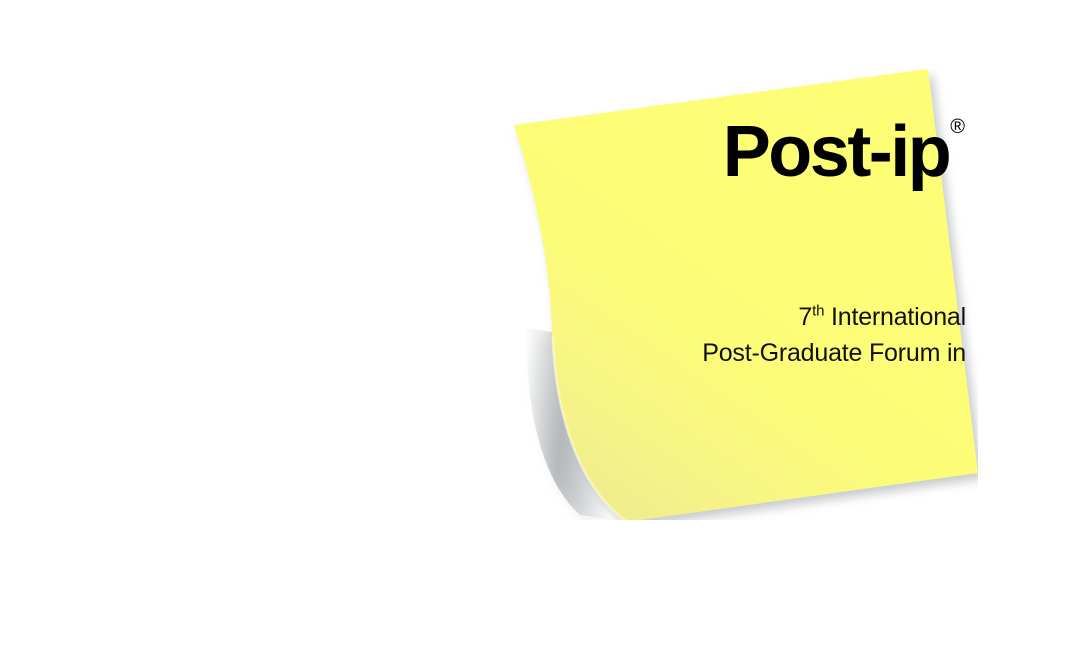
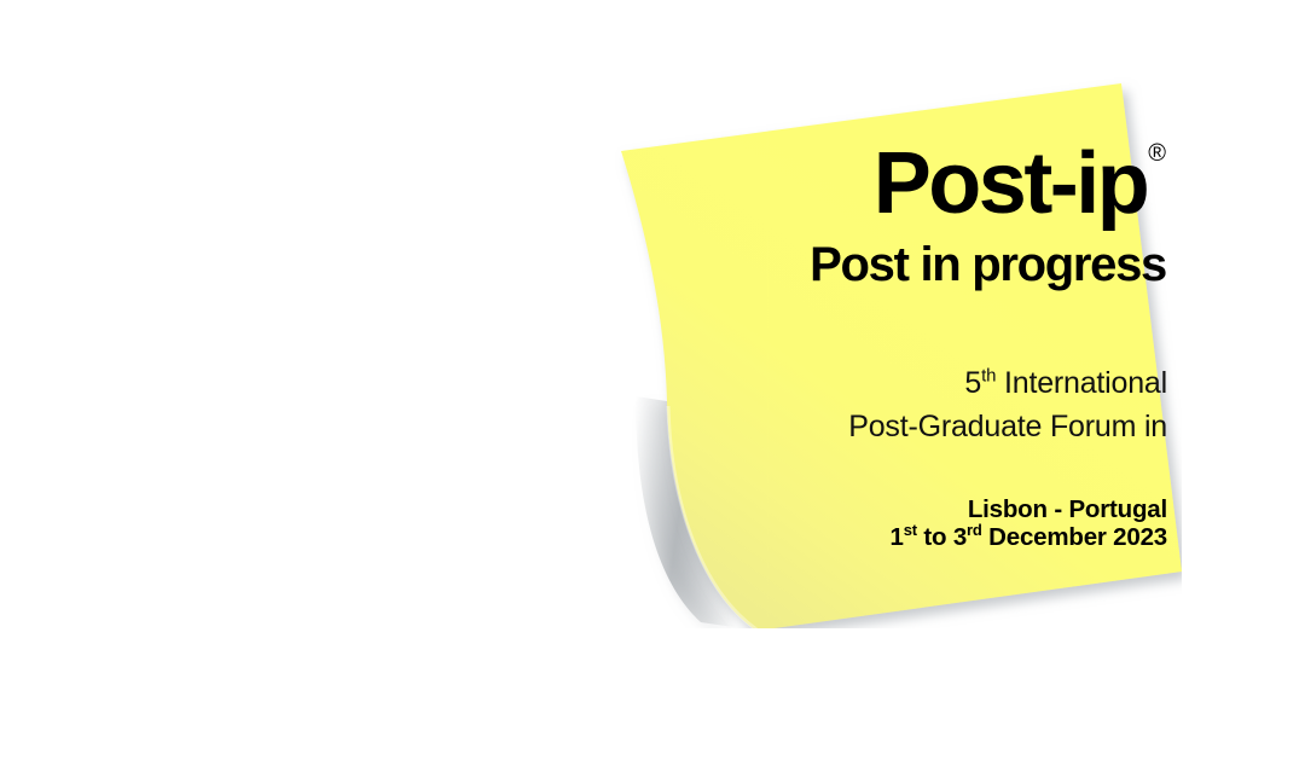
  Post-ip®
+ Post in progress
- 7th International
+ 5th International
  Post-Graduate Forum in
+ Lisbon - Portugal
+ 1st to 3rd December 2023
